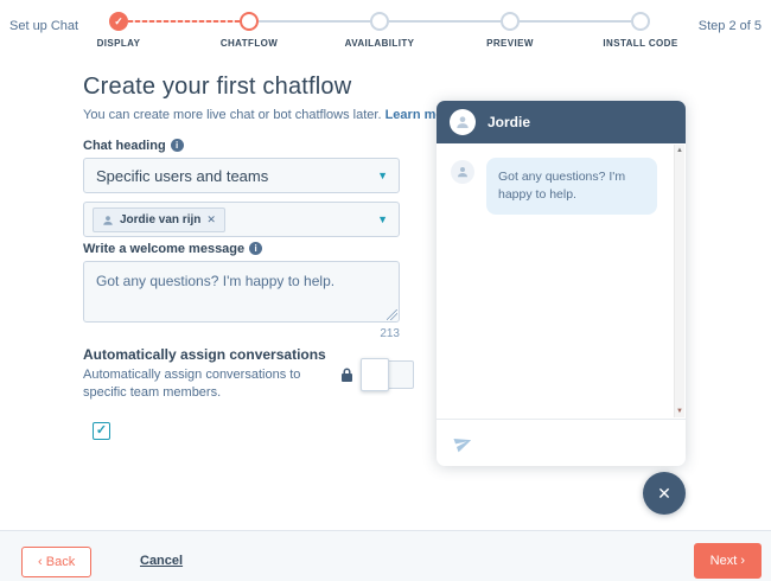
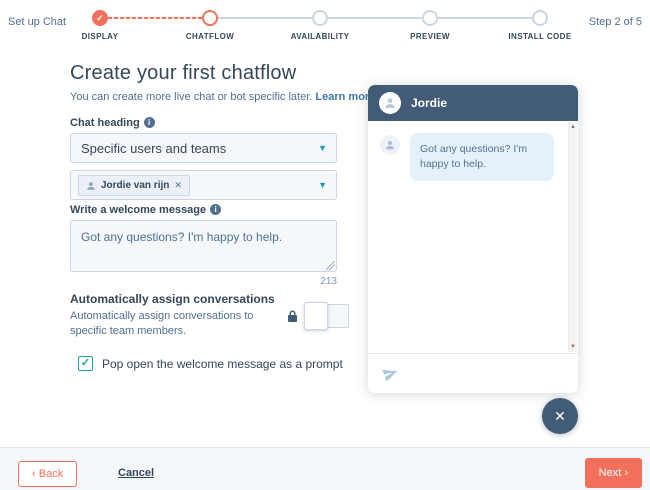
  Set up Chat
  Step 2 of 5
  ✓
  DISPLAY
  CHATFLOW
  AVAILABILITY
  PREVIEW
  INSTALL CODE
  Create your first chatflow
- You can create more live chat or bot chatflows later. Learn m
+ You can create more live chat or bot specific later. Learn mo
  Chat heading i
  Specific users and teams
  ▼
  Jordie van rijn
  ✕
  ▼
  Write a welcome message i
  Got any questions? I'm happy to help.
  213
  Automatically assign conversations
  Automatically assign conversations to specific team members.
  ✓
+ Pop open the welcome message as a prompt
  Jordie
  Got any questions? I'm happy to help.
  ✕
  ‹ Back
  Cancel
  Next ›
